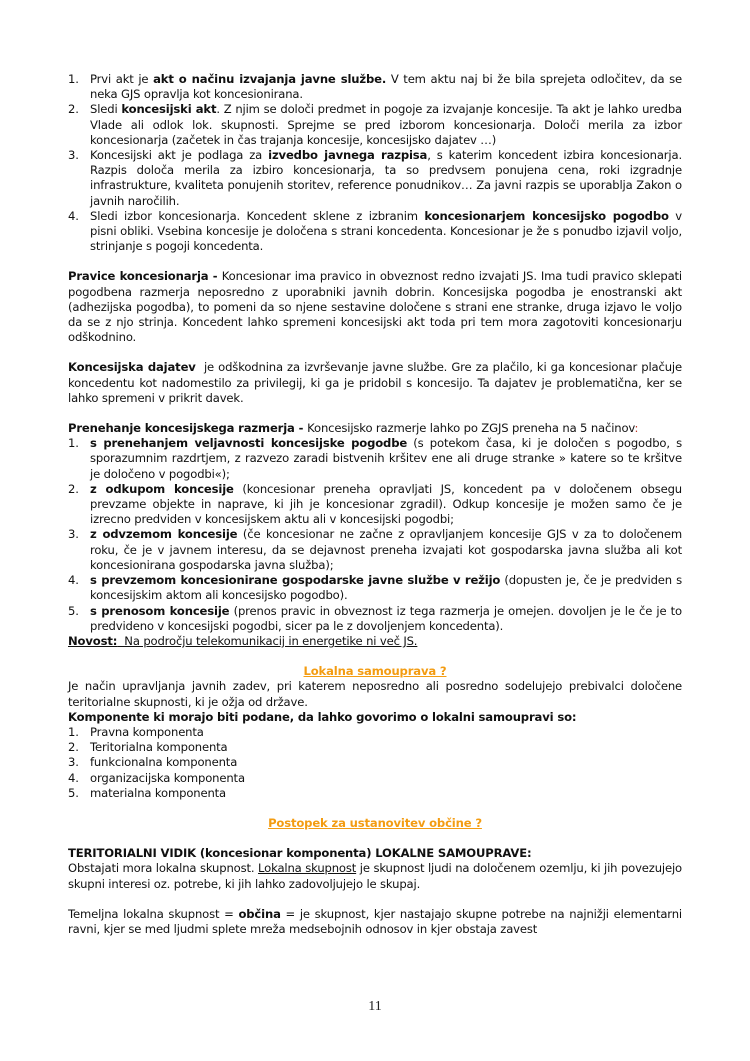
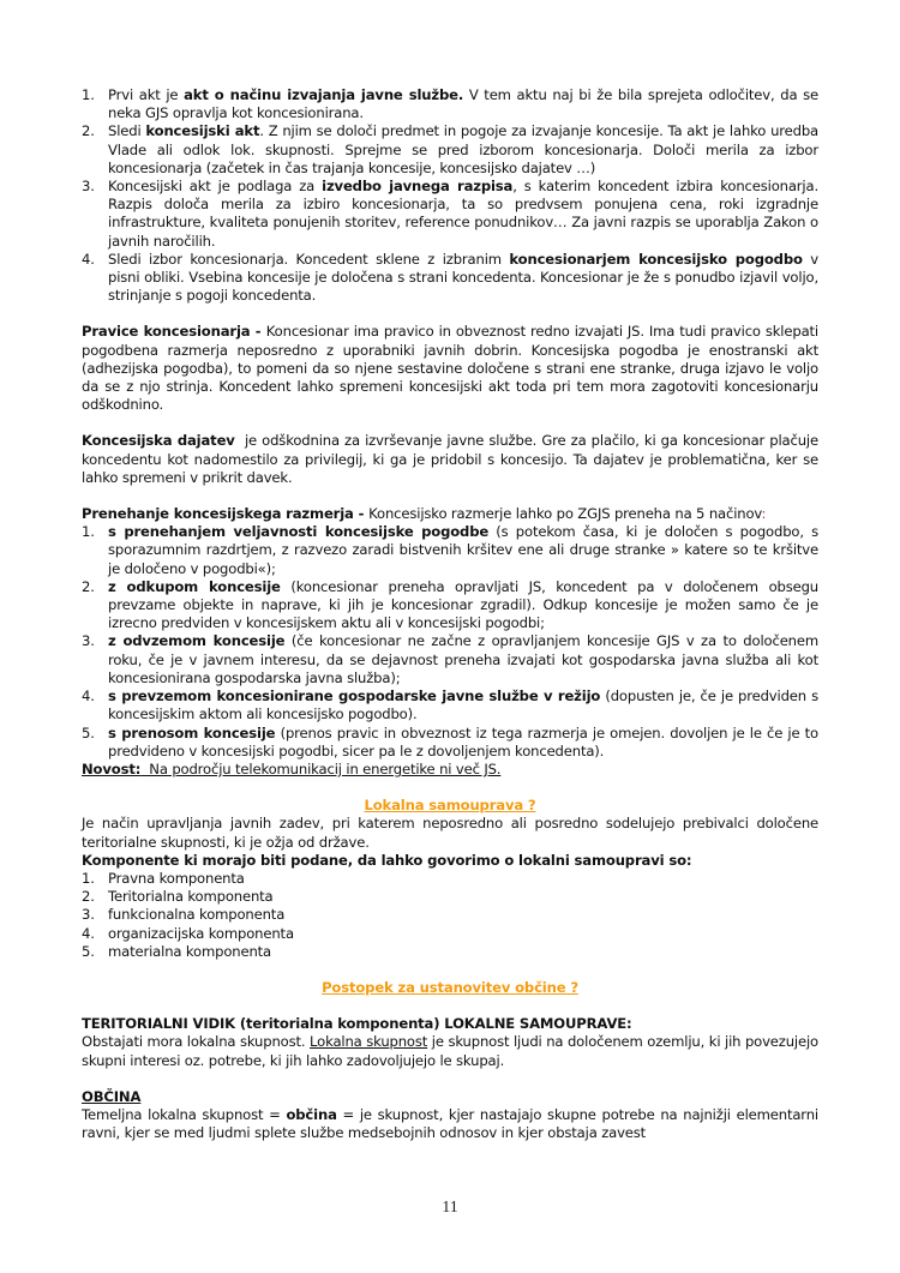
  1.
  Prvi akt je akt o načinu izvajanja javne službe. V tem aktu naj bi že bila sprejeta odločitev, da se neka GJS opravlja kot koncesionirana.
  2.
  Sledi koncesijski akt. Z njim se določi predmet in pogoje za izvajanje koncesije. Ta akt je lahko uredba Vlade ali odlok lok. skupnosti. Sprejme se pred izborom koncesionarja. Določi merila za izbor koncesionarja (začetek in čas trajanja koncesije, koncesijsko dajatev …)
  3.
  Koncesijski akt je podlaga za izvedbo javnega razpisa, s katerim koncedent izbira koncesionarja. Razpis določa merila za izbiro koncesionarja, ta so predvsem ponujena cena, roki izgradnje infrastrukture, kvaliteta ponujenih storitev, reference ponudnikov… Za javni razpis se uporablja Zakon o javnih naročilih.
  4.
  Sledi izbor koncesionarja. Koncedent sklene z izbranim koncesionarjem koncesijsko pogodbo v pisni obliki. Vsebina koncesije je določena s strani koncedenta. Koncesionar je že s ponudbo izjavil voljo, strinjanje s pogoji koncedenta.
  Pravice koncesionarja - Koncesionar ima pravico in obveznost redno izvajati JS. Ima tudi pravico sklepati pogodbena razmerja neposredno z uporabniki javnih dobrin. Koncesijska pogodba je enostranski akt (adhezijska pogodba), to pomeni da so njene sestavine določene s strani ene stranke, druga izjavo le voljo da se z njo strinja. Koncedent lahko spremeni koncesijski akt toda pri tem mora zagotoviti koncesionarju odškodnino.
  Koncesijska dajatev je odškodnina za izvrševanje javne službe. Gre za plačilo, ki ga koncesionar plačuje koncedentu kot nadomestilo za privilegij, ki ga je pridobil s koncesijo. Ta dajatev je problematična, ker se lahko spremeni v prikrit davek.
  Prenehanje koncesijskega razmerja - Koncesijsko razmerje lahko po ZGJS preneha na 5 načinov:
  1.
  s prenehanjem veljavnosti koncesijske pogodbe (s potekom časa, ki je določen s pogodbo, s sporazumnim razdrtjem, z razvezo zaradi bistvenih kršitev ene ali druge stranke » katere so te kršitve je določeno v pogodbi«);
  2.
  z odkupom koncesije (koncesionar preneha opravljati JS, koncedent pa v določenem obsegu prevzame objekte in naprave, ki jih je koncesionar zgradil). Odkup koncesije je možen samo če je izrecno predviden v koncesijskem aktu ali v koncesijski pogodbi;
  3.
  z odvzemom koncesije (če koncesionar ne začne z opravljanjem koncesije GJS v za to določenem roku, če je v javnem interesu, da se dejavnost preneha izvajati kot gospodarska javna služba ali kot koncesionirana gospodarska javna služba);
  4.
  s prevzemom koncesionirane gospodarske javne službe v režijo (dopusten je, če je predviden s koncesijskim aktom ali koncesijsko pogodbo).
  5.
  s prenosom koncesije (prenos pravic in obveznost iz tega razmerja je omejen. dovoljen je le če je to predvideno v koncesijski pogodbi, sicer pa le z dovoljenjem koncedenta).
  Novost: Na področju telekomunikacij in energetike ni več JS.
  Lokalna samouprava ?
  Je način upravljanja javnih zadev, pri katerem neposredno ali posredno sodelujejo prebivalci določene teritorialne skupnosti, ki je ožja od države.
  Komponente ki morajo biti podane, da lahko govorimo o lokalni samoupravi so:
  1.
  Pravna komponenta
  2.
  Teritorialna komponenta
  3.
  funkcionalna komponenta
  4.
  organizacijska komponenta
  5.
  materialna komponenta
  Postopek za ustanovitev občine ?
- TERITORIALNI VIDIK (koncesionar komponenta) LOKALNE SAMOUPRAVE:
+ TERITORIALNI VIDIK (teritorialna komponenta) LOKALNE SAMOUPRAVE:
  Obstajati mora lokalna skupnost. Lokalna skupnost je skupnost ljudi na določenem ozemlju, ki jih povezujejo skupni interesi oz. potrebe, ki jih lahko zadovoljujejo le skupaj.
+ OBČINA
- Temeljna lokalna skupnost = občina = je skupnost, kjer nastajajo skupne potrebe na najnižji elementarni ravni, kjer se med ljudmi splete mreža medsebojnih odnosov in kjer obstaja zavest
+ Temeljna lokalna skupnost = občina = je skupnost, kjer nastajajo skupne potrebe na najnižji elementarni ravni, kjer se med ljudmi splete službe medsebojnih odnosov in kjer obstaja zavest
  11
